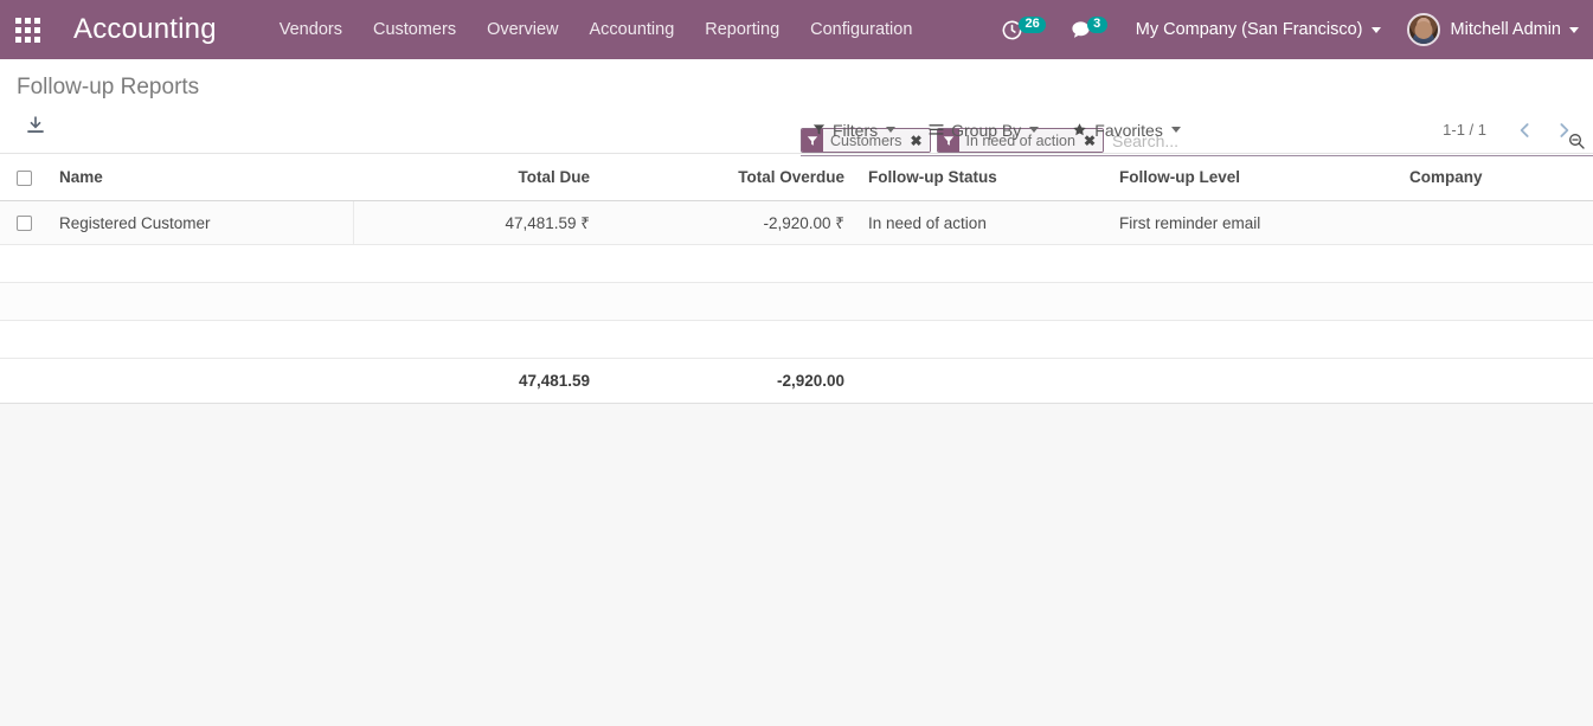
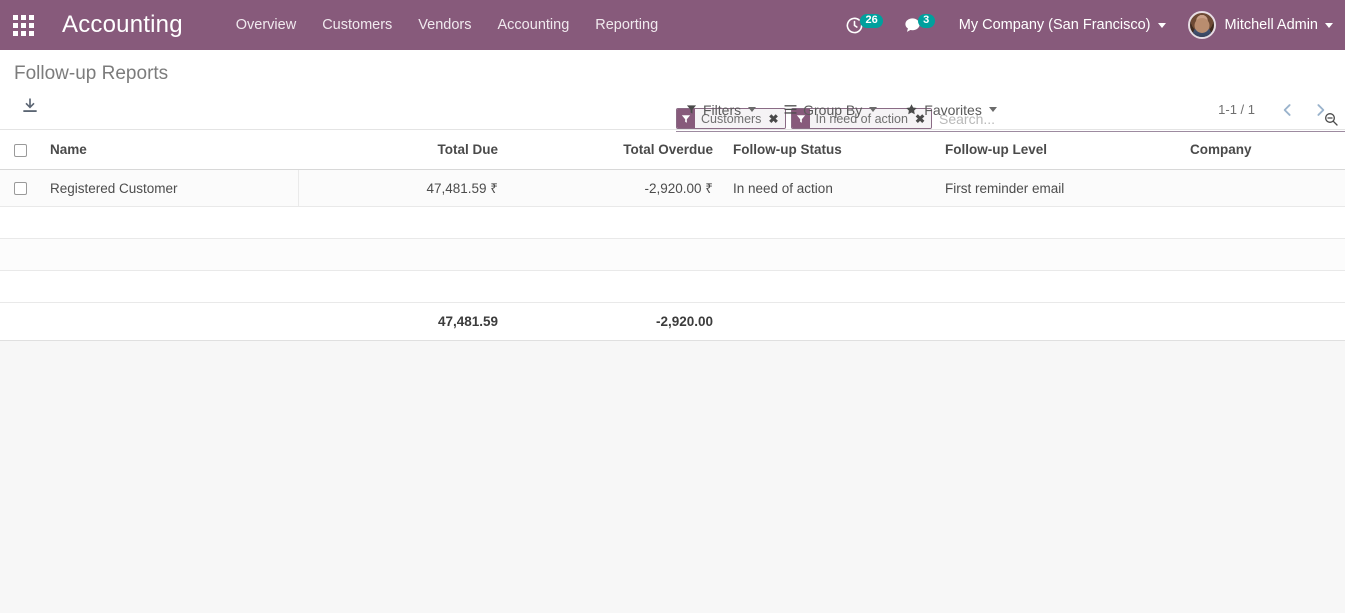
  Accounting
- Vendors
+ Overview
  Customers
- Overview
+ Vendors
  Accounting
  Reporting
- Configuration
  26
  3
  My Company (San Francisco)
  Mitchell Admin
  Follow-up Reports
  Customers
  ✖
  In need of action
  ✖
  Search...
  Filters
  Group By
  Favorites
  1-1 / 1
  	Name	Total Due	Total Overdue	Follow-up Status	Follow-up Level	Company
  	Registered Customer	47,481.59 ₹	-2,920.00 ₹	In need of action	First reminder email
  		47,481.59	-2,920.00
